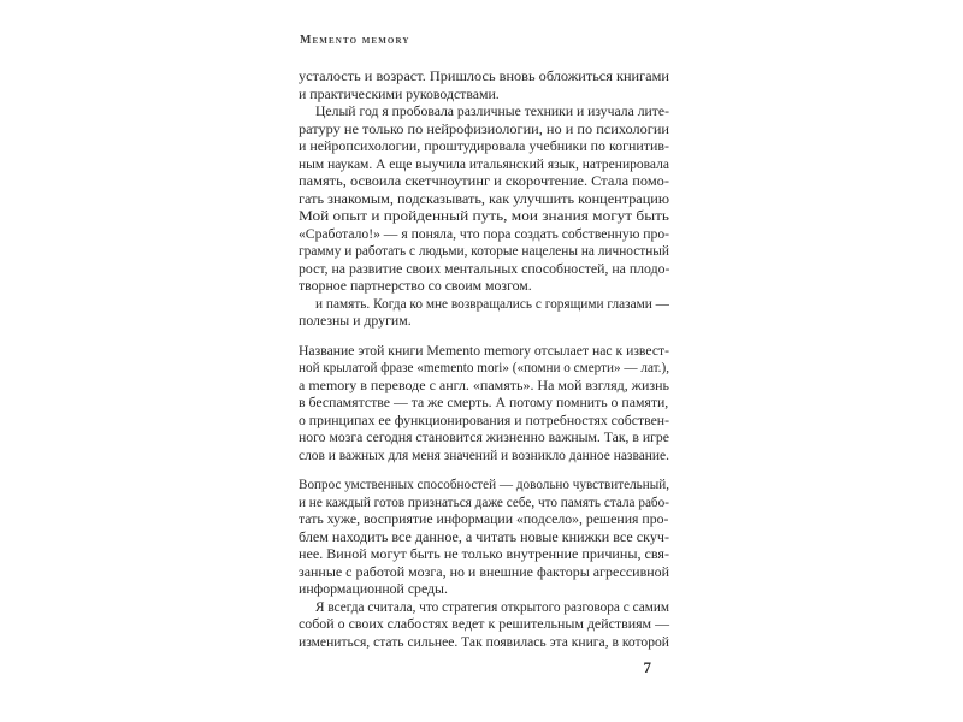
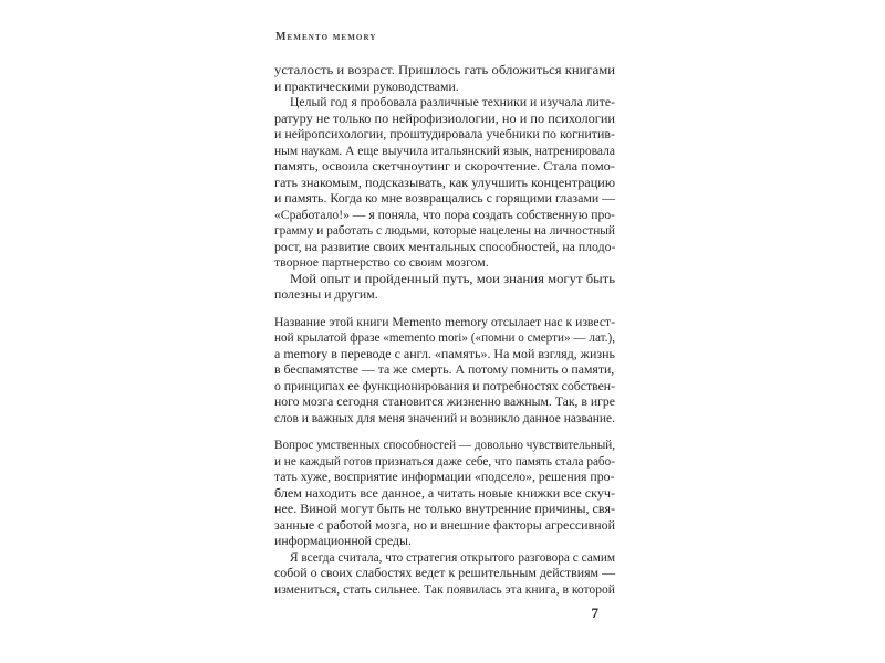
  Memento memory
- усталость и возраст. Пришлось вновь обложиться книгами
+ усталость и возраст. Пришлось гать обложиться книгами
  и практическими руководствами.
  Целый год я пробовала различные техники и изучала лите-
  ратуру не только по нейрофизиологии, но и по психологии
  и нейропсихологии, проштудировала учебники по когнитив-
  ным наукам. А еще выучила итальянский язык, натренировала
  память, освоила скетчноутинг и скорочтение. Стала помо-
  гать знакомым, подсказывать, как улучшить концентрацию
- Мой опыт и пройденный путь, мои знания могут быть
+ и память. Когда ко мне возвращались с горящими глазами —
  «Сработало!» — я поняла, что пора создать собственную про-
  грамму и работать с людьми, которые нацелены на личностный
  рост, на развитие своих ментальных способностей, на плодо-
  творное партнерство со своим мозгом.
- и память. Когда ко мне возвращались с горящими глазами —
+ Мой опыт и пройденный путь, мои знания могут быть
  полезны и другим.
  Название этой книги Memento memory отсылает нас к извест-
  ной крылатой фразе «memento mori» («помни о смерти» — лат.),
  а memory в переводе с англ. «память». На мой взгляд, жизнь
  в беспамятстве — та же смерть. А потому помнить о памяти,
  о принципах ее функционирования и потребностях собствен-
  ного мозга сегодня становится жизненно важным. Так, в игре
  слов и важных для меня значений и возникло данное название.
  Вопрос умственных способностей — довольно чувствительный,
  и не каждый готов признаться даже себе, что память стала рабо-
  тать хуже, восприятие информации «подсело», решения про-
  блем находить все данное, а читать новые книжки все скуч-
  нее. Виной могут быть не только внутренние причины, свя-
  занные с работой мозга, но и внешние факторы агрессивной
  информационной среды.
  Я всегда считала, что стратегия открытого разговора с самим
  собой о своих слабостях ведет к решительным действиям —
  измениться, стать сильнее. Так появилась эта книга, в которой
  7
